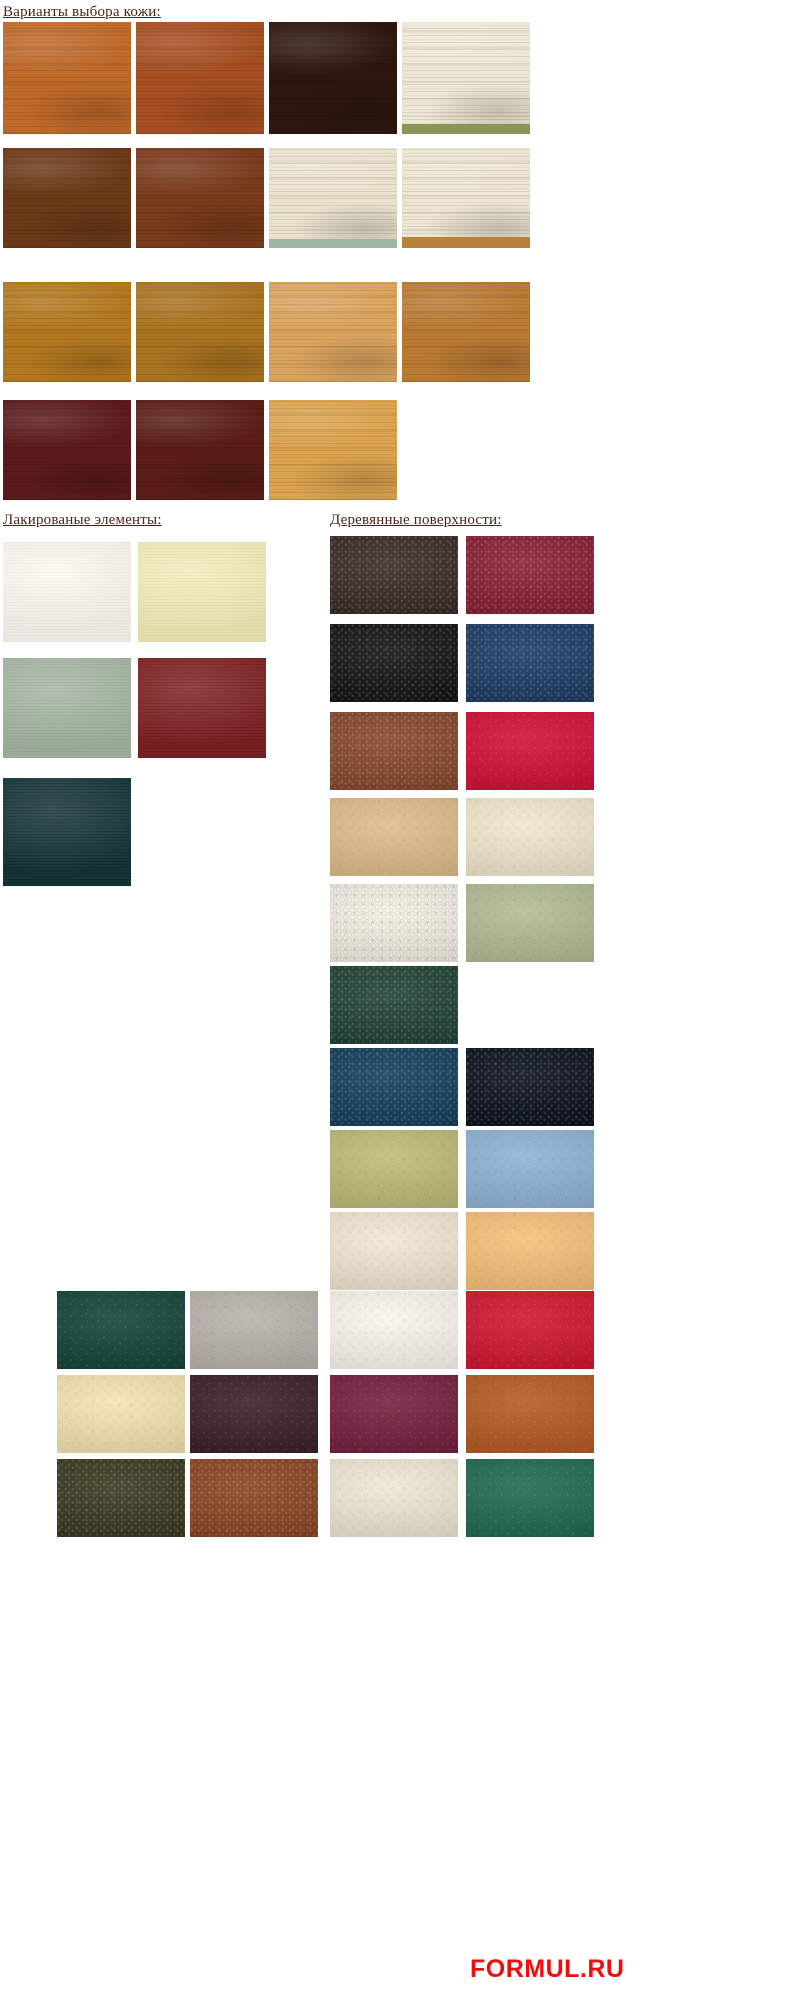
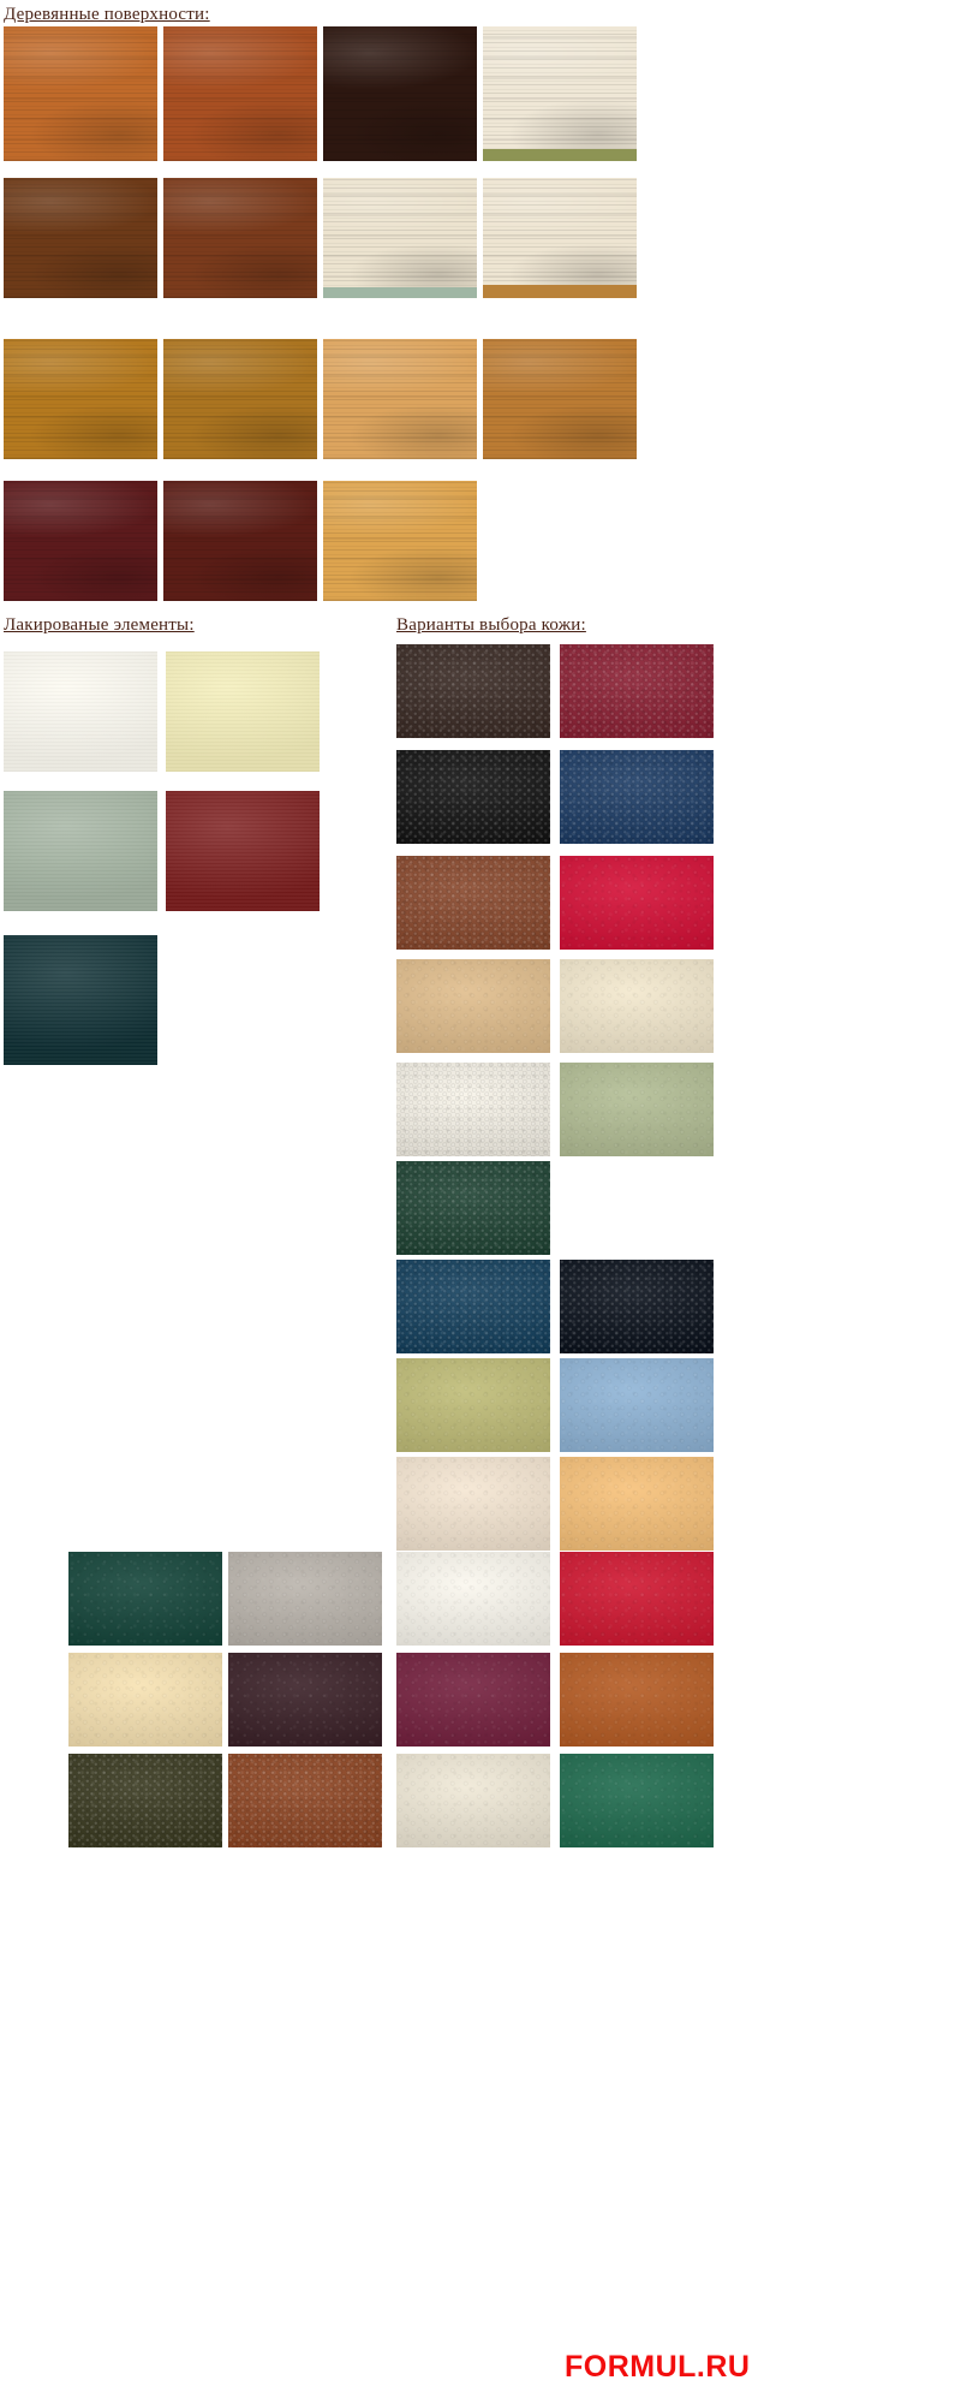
- Варианты выбора кожи:
+ Деревянные поверхности:
  Лакированые элементы:
- Деревянные поверхности:
+ Варианты выбора кожи:
  FORMUL.RU
